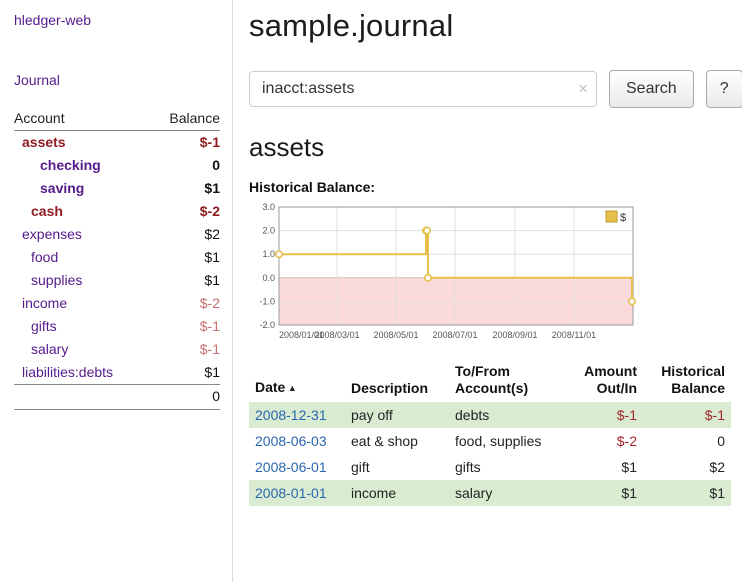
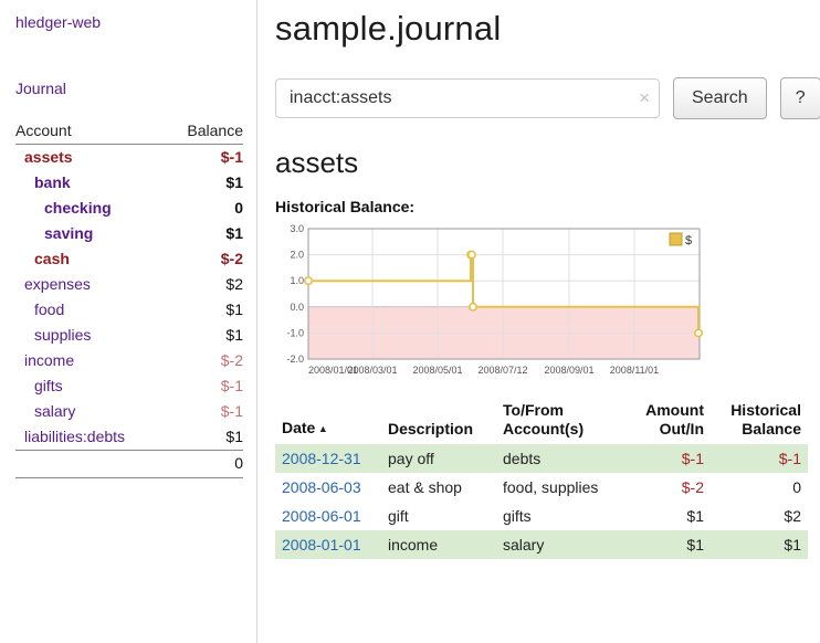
  hledger-web
  Journal
  Account	Balance
  assets	$-1
+ bank	$1
  checking	0
  saving	$1
  cash	$-2
  expenses	$2
  food	$1
  supplies	$1
  income	$-2
  gifts	$-1
  salary	$-1
  liabilities:debts	$1
  	0
  sample.journal
  inacct:assets
  ×
  Search
  ?
  assets
  Historical Balance:
  3.0
  2.0
  1.0
  0.0
  -1.0
  -2.0
  2008/01/01
  2008/03/01
  2008/05/01
- 2008/07/01
+ 2008/07/12
  2008/09/01
  2008/11/01
  $
  Date ▲	Description	To/FromAccount(s)	AmountOut/In	HistoricalBalance
  2008-12-31	pay off	debts	$-1	$-1
  2008-06-03	eat & shop	food, supplies	$-2	0
  2008-06-01	gift	gifts	$1	$2
  2008-01-01	income	salary	$1	$1
